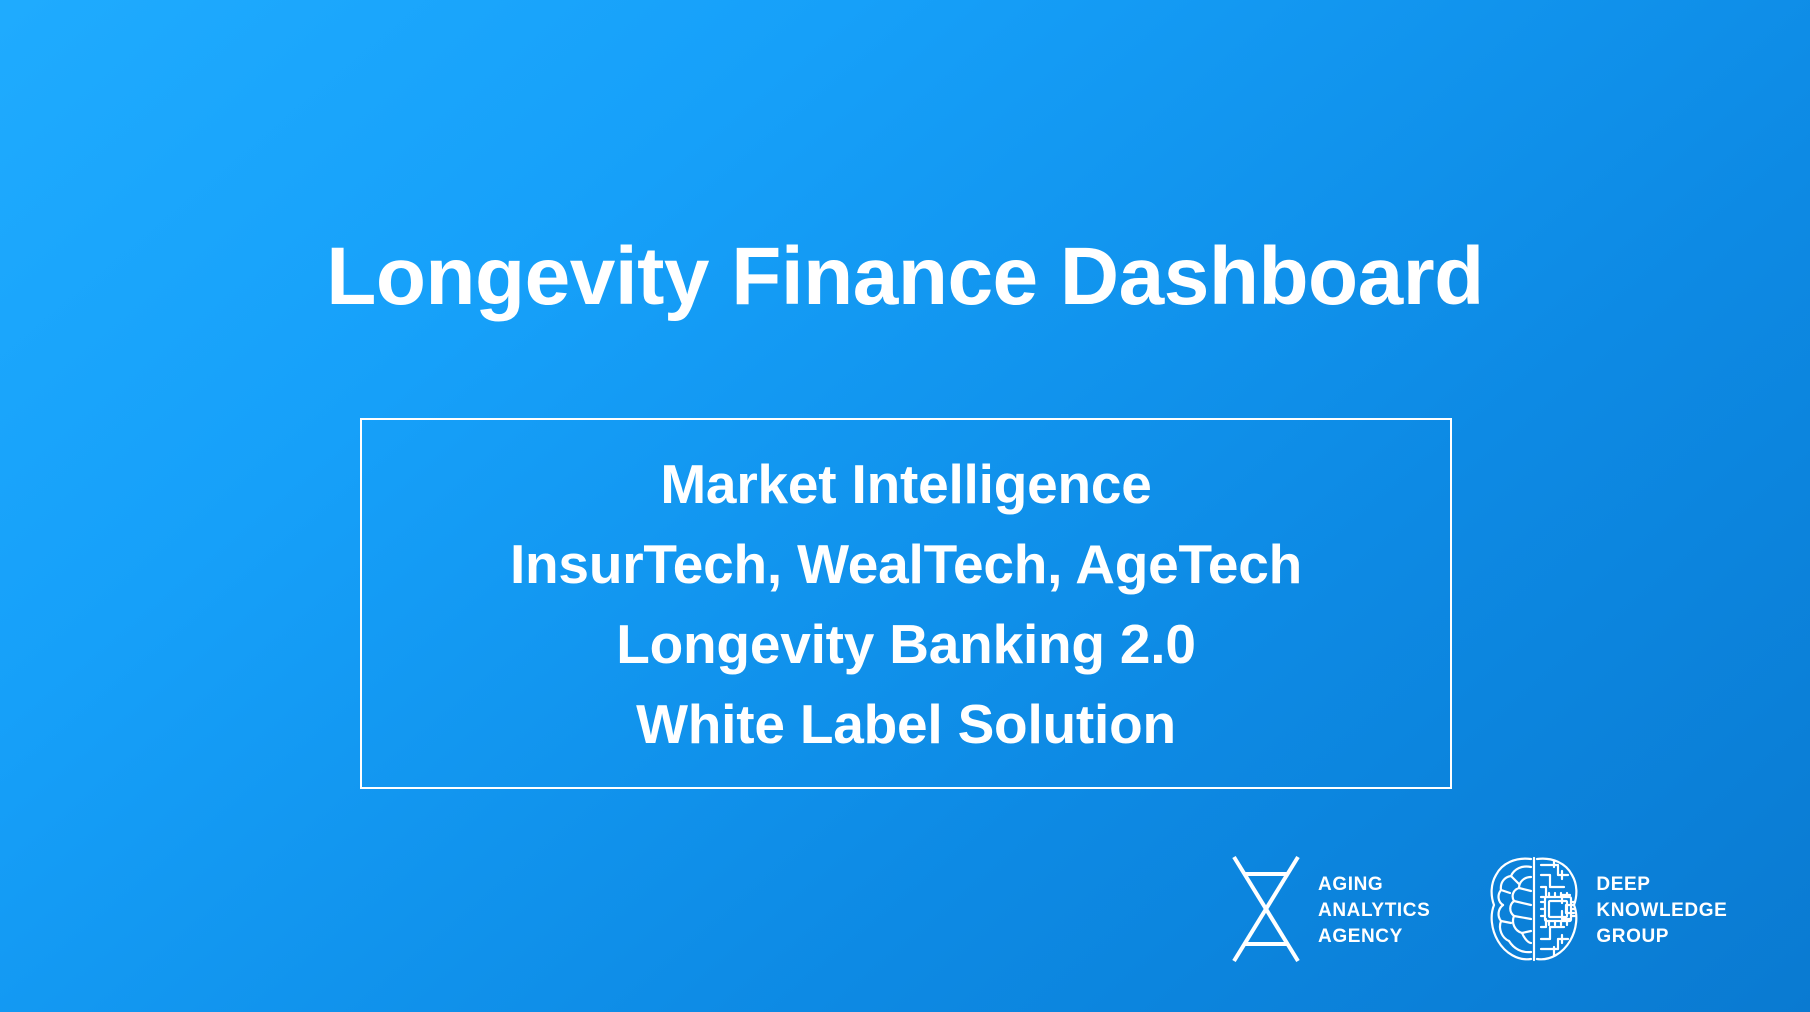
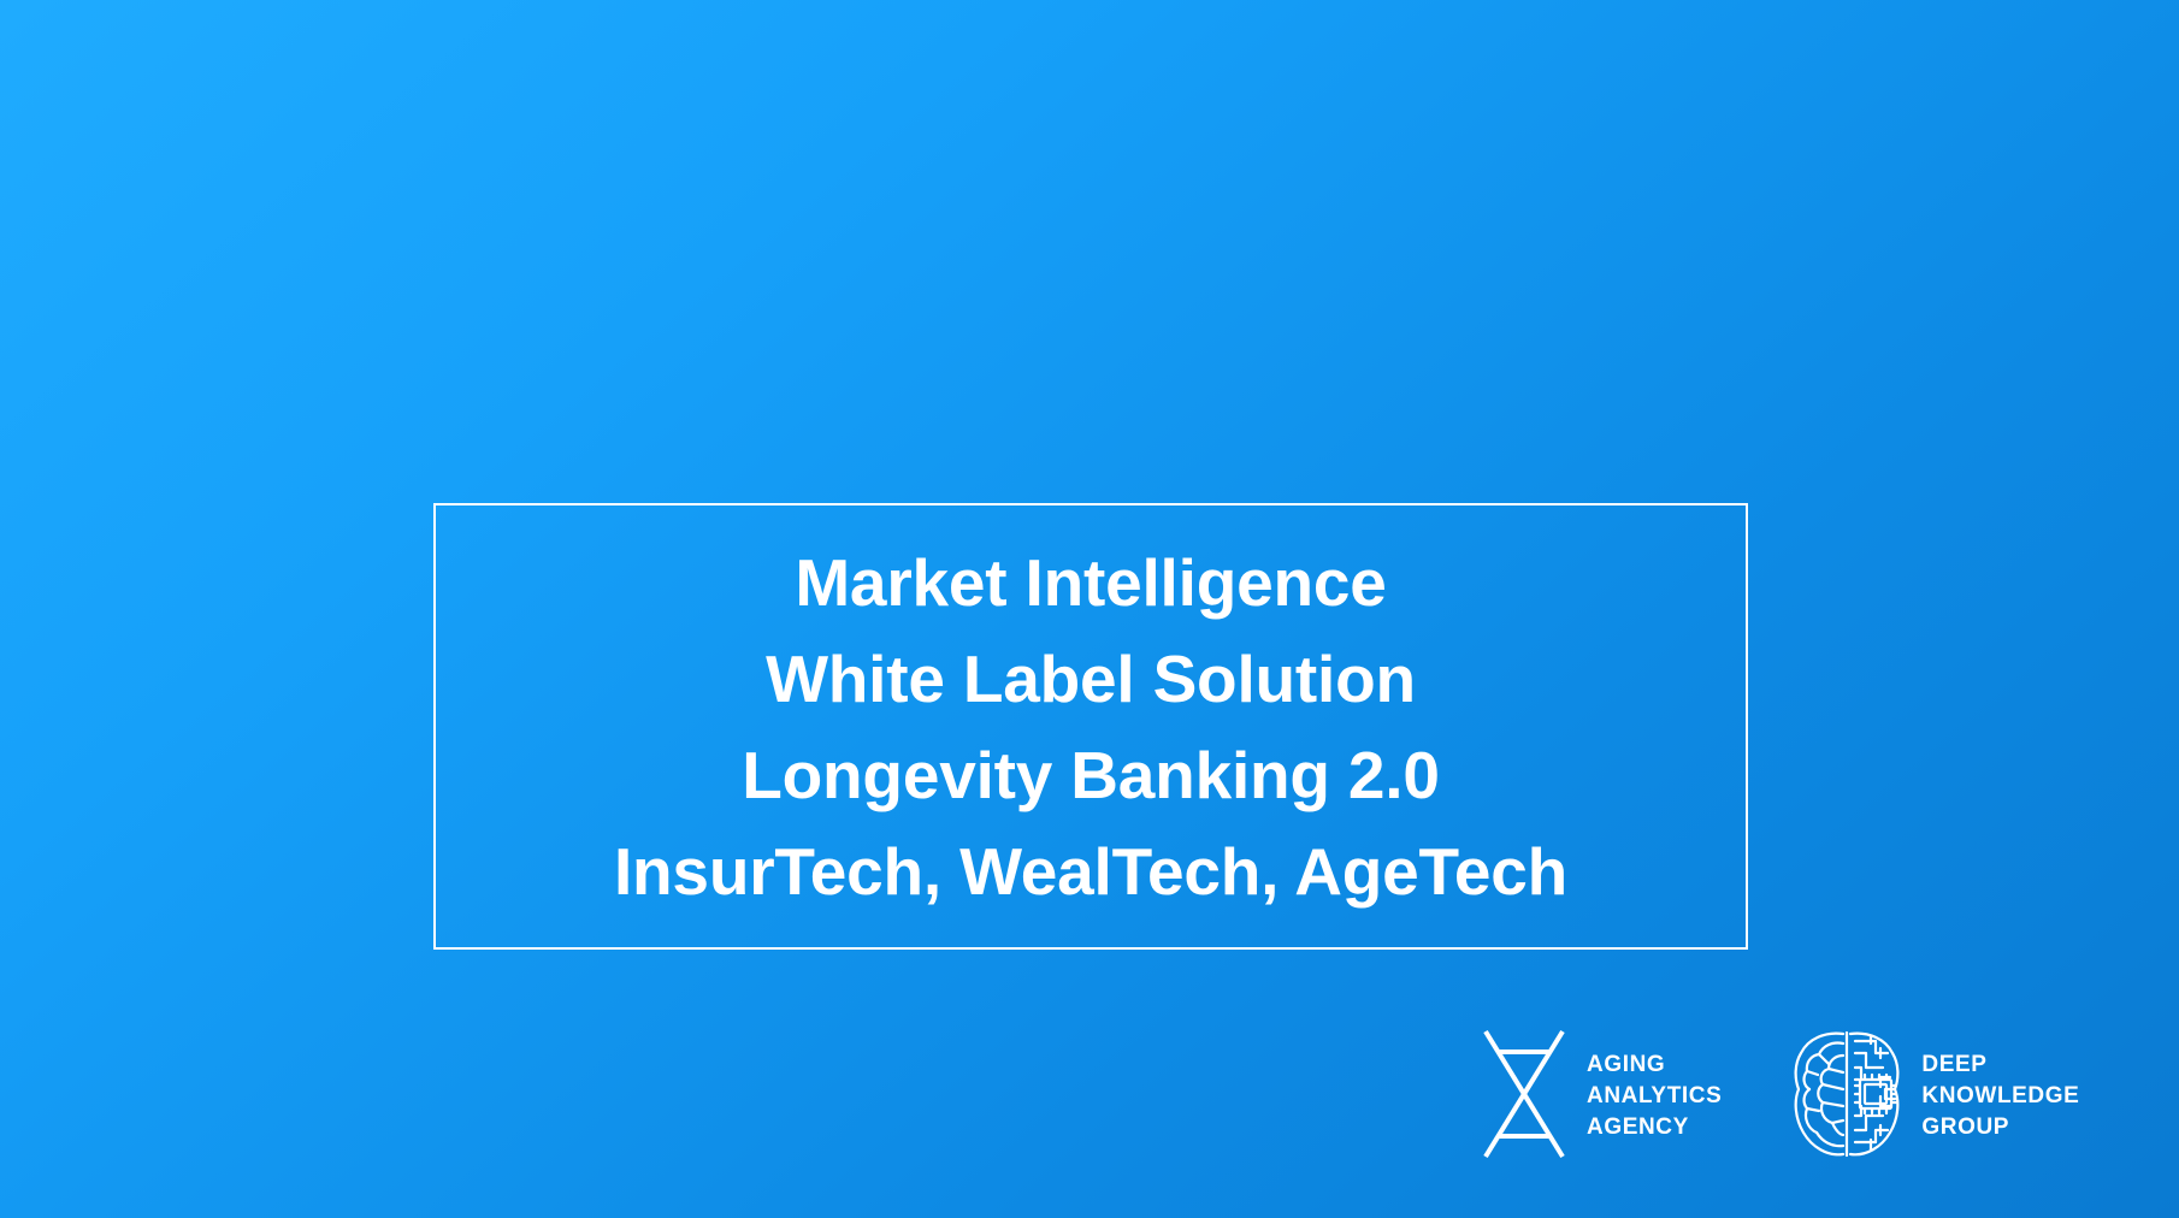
- Longevity Finance Dashboard
  Market Intelligence
- InsurTech, WealTech, AgeTech
+ White Label Solution
  Longevity Banking 2.0
- White Label Solution
+ InsurTech, WealTech, AgeTech
  AGING
  ANALYTICS
  AGENCY
  DEEP
  KNOWLEDGE
  GROUP
